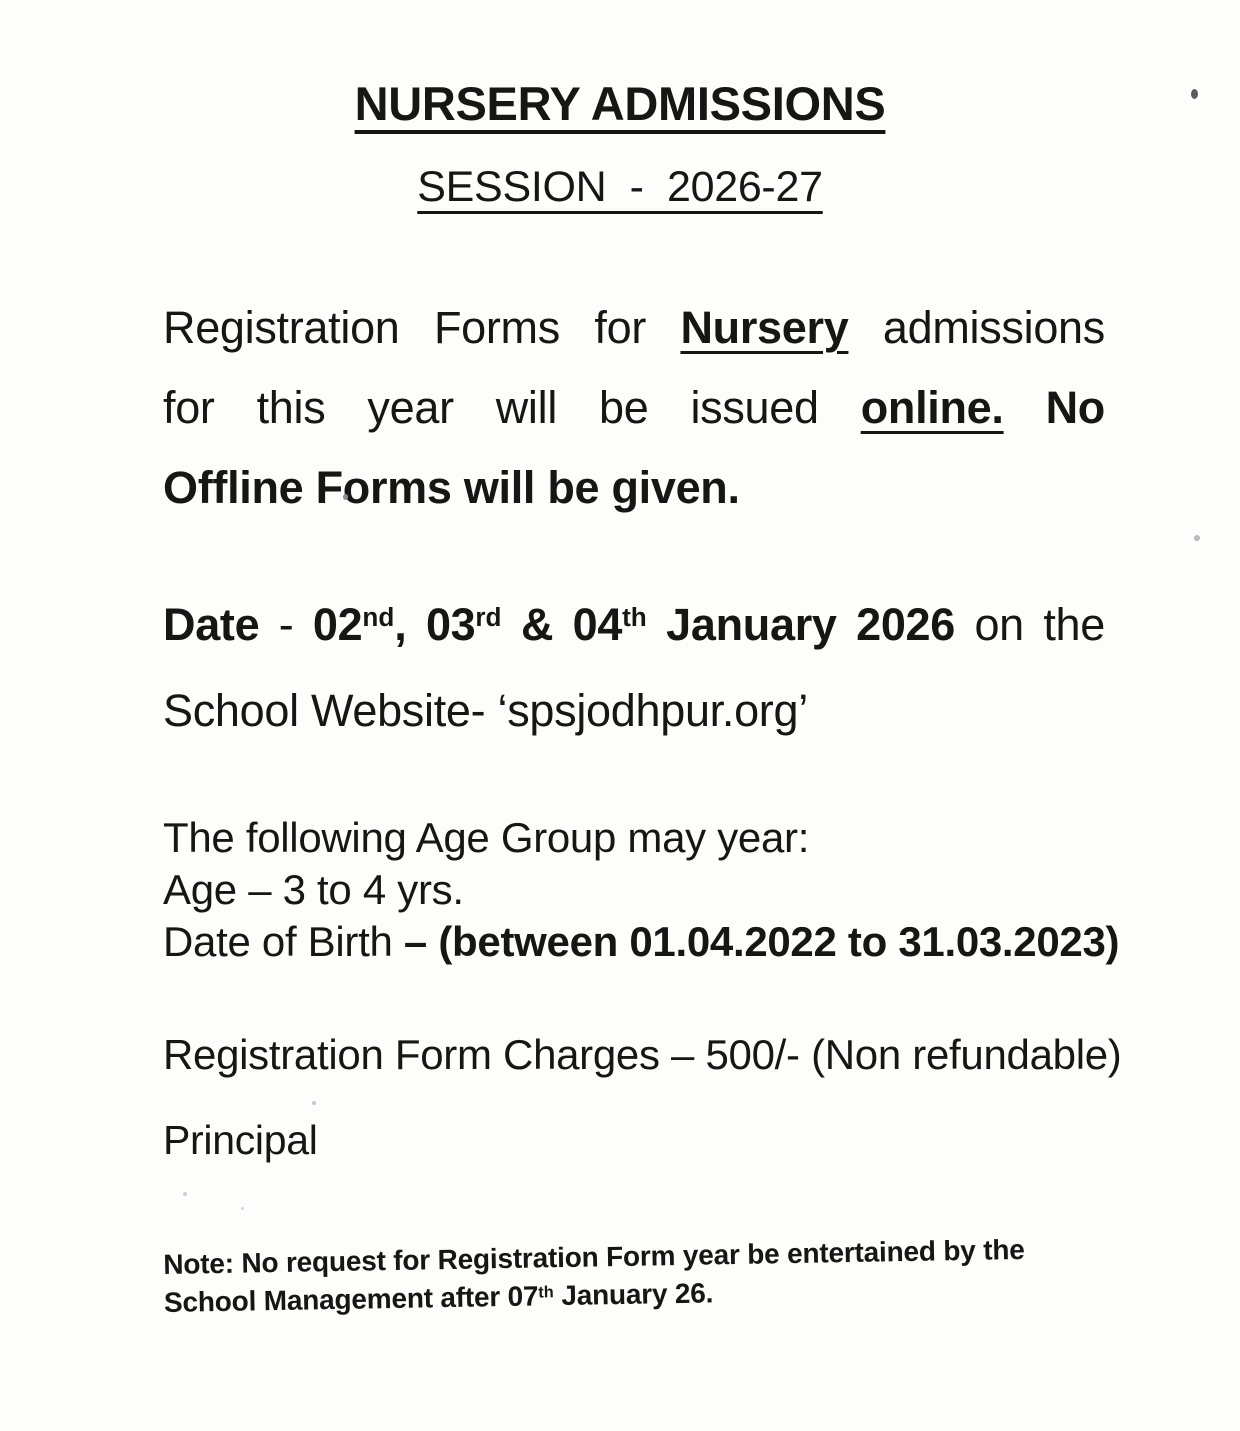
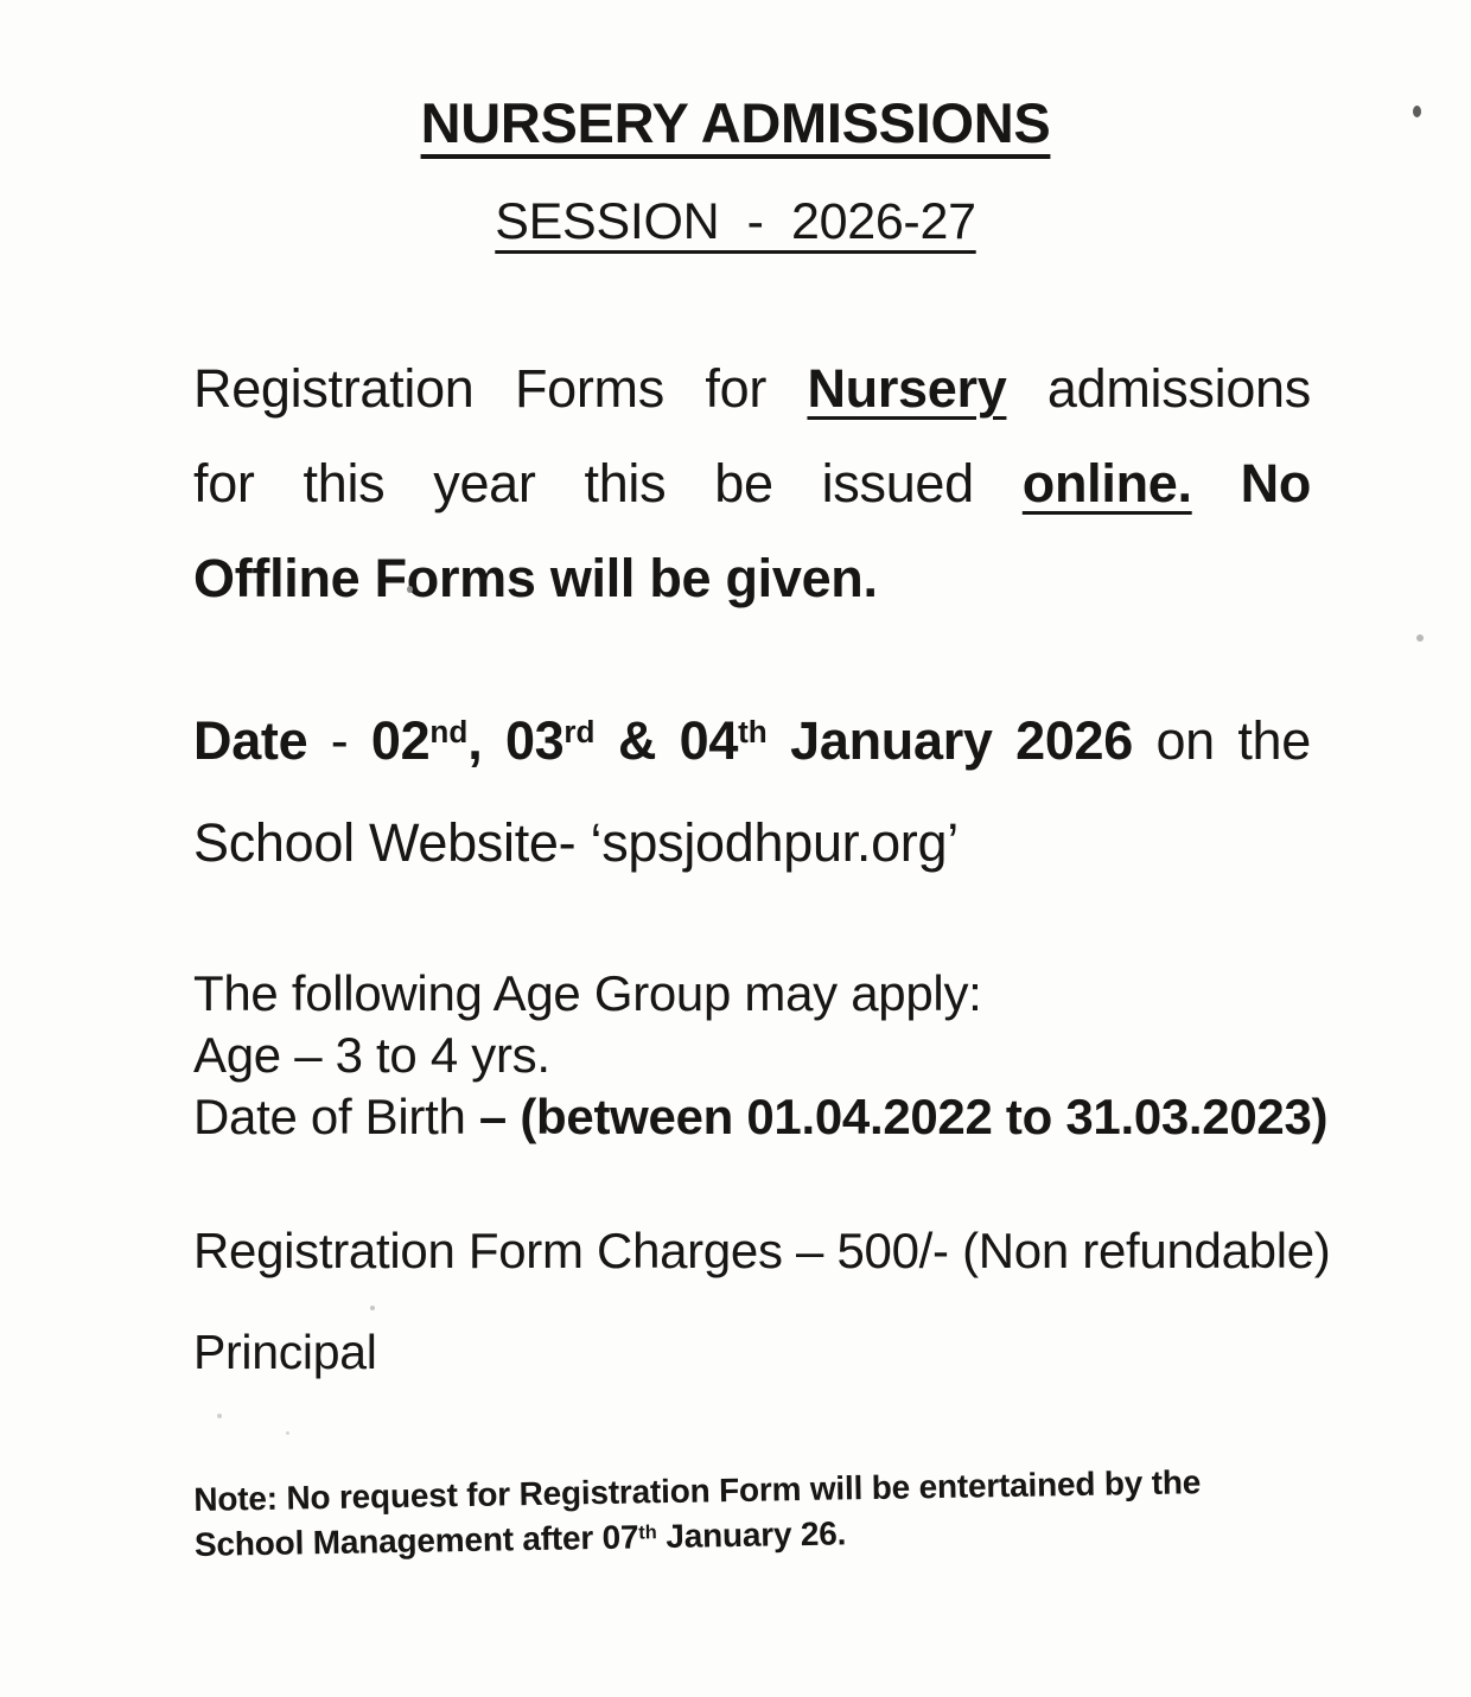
  NURSERY ADMISSIONS
  SESSION - 2026-27
  Registration Forms for Nursery admissions
- for this year will be issued online. No
+ for this year this be issued online. No
  Offline Forms will be given.
  Date - 02nd, 03rd & 04th January 2026 on the
  School Website- ‘spsjodhpur.org’
- The following Age Group may year:
+ The following Age Group may apply:
  Age – 3 to 4 yrs.
  Date of Birth – (between 01.04.2022 to 31.03.2023)
  Registration Form Charges – 500/- (Non refundable)
  Principal
- Note: No request for Registration Form year be entertained by the
+ Note: No request for Registration Form will be entertained by the
  School Management after 07th January 26.
